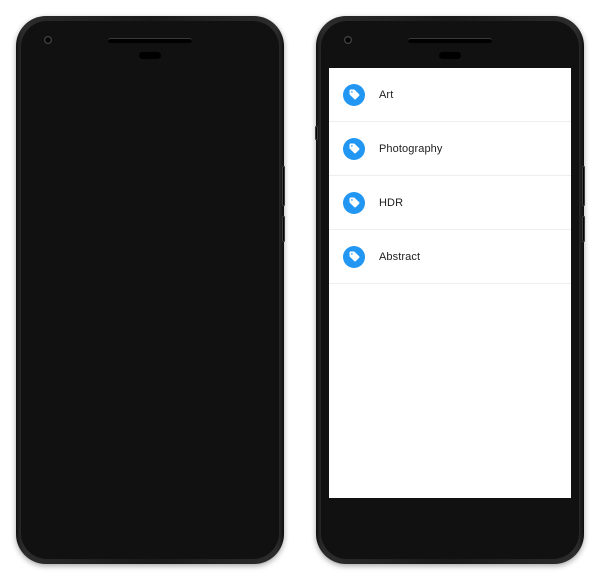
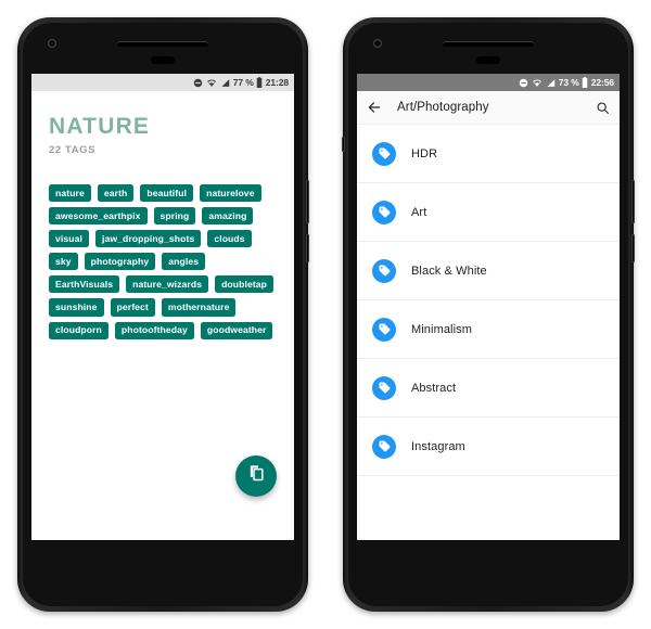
+ 77 %
+ 21:28
+ NATURE
+ 22 TAGS
+ nature
+ earth
+ beautiful
+ naturelove
+ awesome_earthpix
+ spring
+ amazing
+ visual
+ jaw_dropping_shots
+ clouds
+ sky
+ photography
+ angles
+ EarthVisuals
+ nature_wizards
+ doubletap
+ sunshine
+ perfect
+ mothernature
+ cloudporn
+ photooftheday
+ goodweather
+ 73 %
+ 22:56
+ Art/Photography
- Art
+ HDR
- Photography
- HDR
+ Art
+ Black & White
+ Minimalism
  Abstract
+ Instagram
